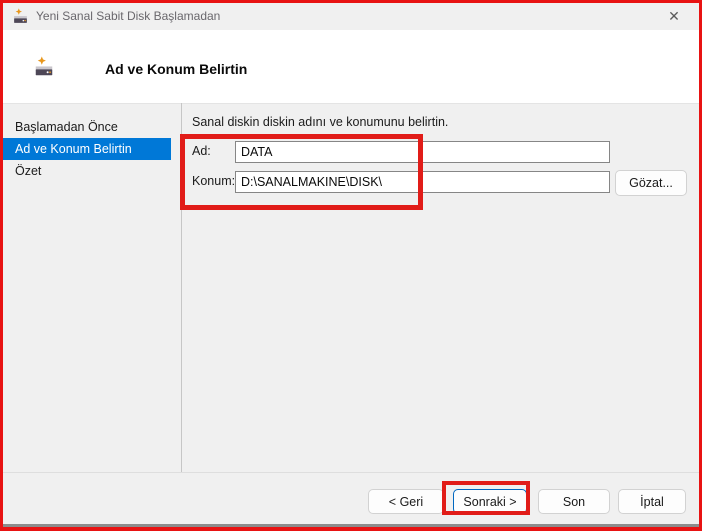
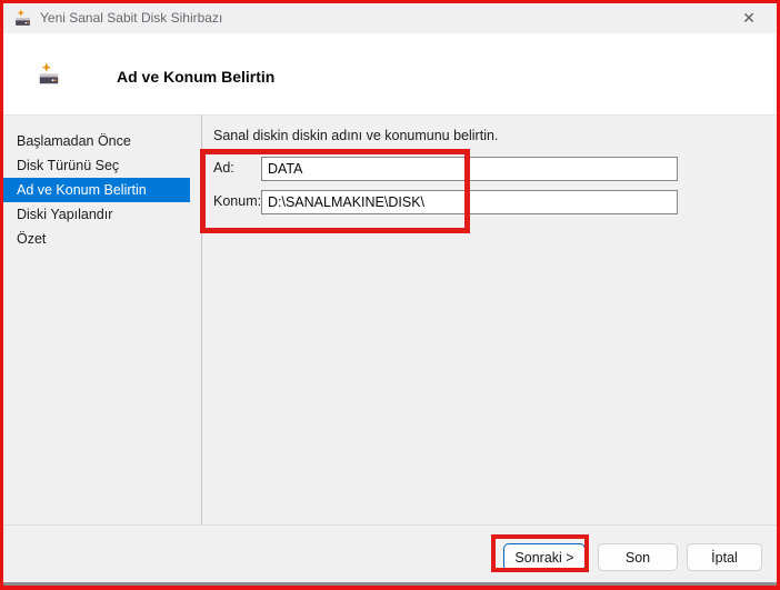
- Yeni Sanal Sabit Disk Başlamadan
+ Yeni Sanal Sabit Disk Sihirbazı
  ✕
  Ad ve Konum Belirtin
  Başlamadan Önce
+ Disk Türünü Seç
  Ad ve Konum Belirtin
+ Diski Yapılandır
  Özet
  Sanal diskin diskin adını ve konumunu belirtin.
  Ad:
  DATA
  Konum:
  D:\SANALMAKINE\DISK\
- Gözat...
- < Geri
  Sonraki >
  Son
  İptal
